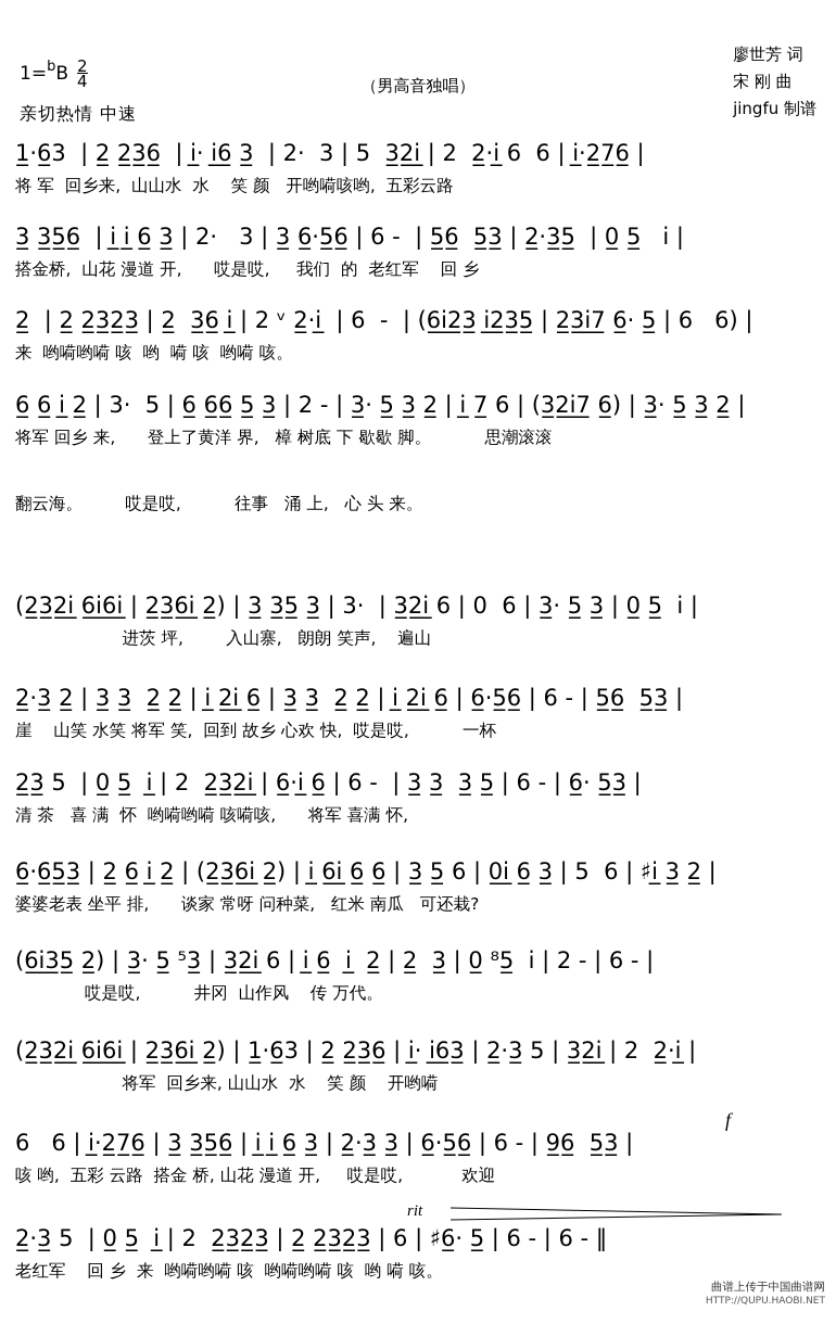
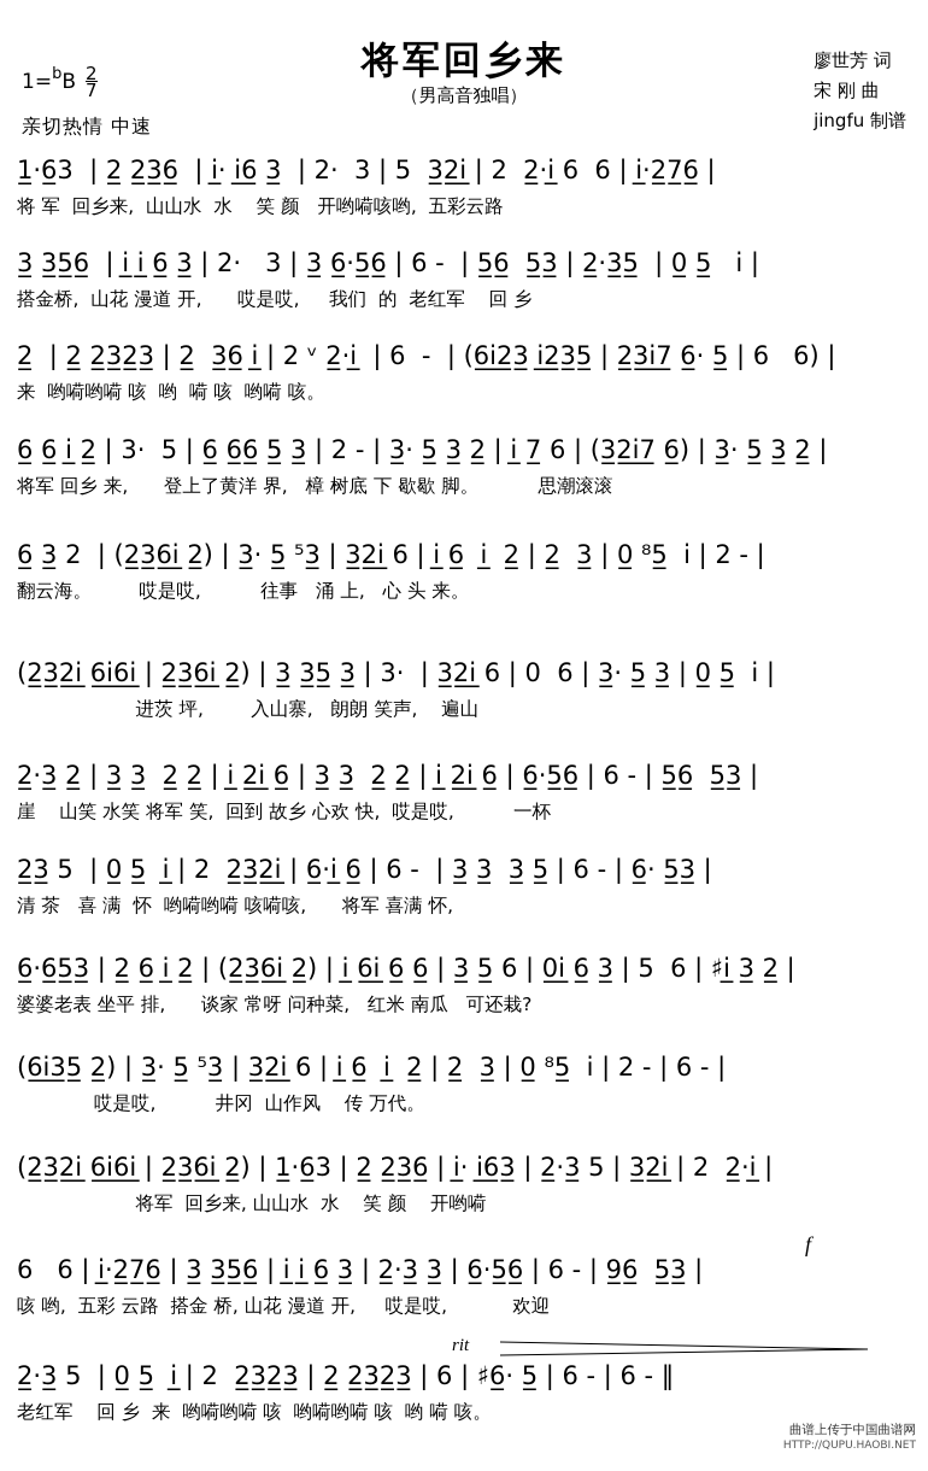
+ 将军回乡来
  （男高音独唱）
  廖世芳 词
  宋 刚 曲
  jingfu 制谱
  1=
  b
  B
  2
- 4
+ 7
  亲切热情 中速
  1̲·6̲3 | 2̲ 2̲3̲6̲ | i̲· i̲6̲ 3̲ | 2· 3 | 5 3̲2̲i̲ | 2 2̲·i̲ 6 6 | i̲·2̲7̲6̲ |
  将 军 回乡来, 山山水 水 笑 颜 开哟嗬咳哟, 五彩云路
  3̲ 3̲5̲6̲ | i̲ i̲ 6̲ 3̲ | 2· 3 | 3̲ 6̲·5̲6̲ | 6 - | 5̲6̲ 5̲3̲ | 2̲·3̲5̲ | 0̲ 5̲ i |
  搭金桥, 山花 漫道 开, 哎是哎, 我们 的 老红军 回 乡
  2̲ | 2̲ 2̲3̲2̲3̲ | 2̲ 3̲6̲ i̲ | 2 ᵛ 2̲·i̲ | 6 - | (6̲i̲2̲3̲ i̲2̲3̲5̲ | 2̲3̲i̲7̲ 6̲· 5̲ | 6 6) |
  来 哟嗬哟嗬 咳 哟 嗬 咳 哟嗬 咳。
  6̲ 6̲ i̲ 2̲ | 3· 5 | 6̲ 6̲6̲ 5̲ 3̲ | 2 - | 3̲· 5̲ 3̲ 2̲ | i̲ 7̲ 6 | (3̲2̲i̲7̲ 6̲) | 3̲· 5̲ 3̲ 2̲ |
  将军 回乡 来, 登上了黄洋 界, 樟 树底 下 歇歇 脚。 思潮滚滚
+ 6̲ 3̲ 2 | (2̲3̲6̲i̲ 2̲) | 3̲· 5̲ ⁵3̲ | 3̲2̲i̲ 6 | i̲ 6̲ i̲ 2̲ | 2̲ 3̲ | 0̲ ⁸5̲ i | 2 - |
  翻云海。 哎是哎, 往事 涌 上, 心 头 来。
  (2̲3̲2̲i̲ 6̲i̲6̲i̲ | 2̲3̲6̲i̲ 2̲) | 3̲ 3̲5̲ 3̲ | 3· | 3̲2̲i̲ 6 | 0 6 | 3̲· 5̲ 3̲ | 0̲ 5̲ i |
  进茨 坪, 入山寨, 朗朗 笑声, 遍山
  2̲·3̲ 2̲ | 3̲ 3̲ 2̲ 2̲ | i̲ 2̲i̲ 6̲ | 3̲ 3̲ 2̲ 2̲ | i̲ 2̲i̲ 6̲ | 6̲·5̲6̲ | 6 - | 5̲6̲ 5̲3̲ |
  崖 山笑 水笑 将军 笑, 回到 故乡 心欢 快, 哎是哎, 一杯
  2̲3̲ 5 | 0̲ 5̲ i̲ | 2 2̲3̲2̲i̲ | 6̲·i̲ 6̲ | 6 - | 3̲ 3̲ 3̲ 5̲ | 6 - | 6̲· 5̲3̲ |
  清 茶 喜 满 怀 哟嗬哟嗬 咳嗬咳, 将军 喜满 怀,
  6̲·6̲5̲3̲ | 2̲ 6̲ i̲ 2̲ | (2̲3̲6̲i̲ 2̲) | i̲ 6̲i̲ 6̲ 6̲ | 3̲ 5̲ 6 | 0̲i̲ 6̲ 3̲ | 5 6 | ♯i̲ 3̲ 2̲ |
  婆婆老表 坐平 排, 谈家 常呀 问种菜, 红米 南瓜 可还栽?
  (6̲i̲3̲5̲ 2̲) | 3̲· 5̲ ⁵3̲ | 3̲2̲i̲ 6 | i̲ 6̲ i̲ 2̲ | 2̲ 3̲ | 0̲ ⁸5̲ i | 2 - | 6 - |
  哎是哎, 井冈 山作风 传 万代。
  (2̲3̲2̲i̲ 6̲i̲6̲i̲ | 2̲3̲6̲i̲ 2̲) | 1̲·6̲3 | 2̲ 2̲3̲6̲ | i̲· i̲6̲3̲ | 2̲·3̲ 5 | 3̲2̲i̲ | 2 2̲·i̲ |
  将军 回乡来, 山山水 水 笑 颜 开哟嗬
  6 6 | i̲·2̲7̲6̲ | 3̲ 3̲5̲6̲ | i̲ i̲ 6̲ 3̲ | 2̲·3̲ 3̲ | 6̲·5̲6̲ | 6 - | 9̲6̲ 5̲3̲ |
  咳 哟, 五彩 云路 搭金 桥, 山花 漫道 开, 哎是哎, 欢迎
  2̲·3̲ 5 | 0̲ 5̲ i̲ | 2 2̲3̲2̲3̲ | 2̲ 2̲3̲2̲3̲ | 6 | ♯6̲· 5̲ | 6 - | 6 - ‖
  老红军 回 乡 来 哟嗬哟嗬 咳 哟嗬哟嗬 咳 哟 嗬 咳。
  f
  rit
  曲谱上传于中国曲谱网
  HTTP://QUPU.HAOBI.NET
